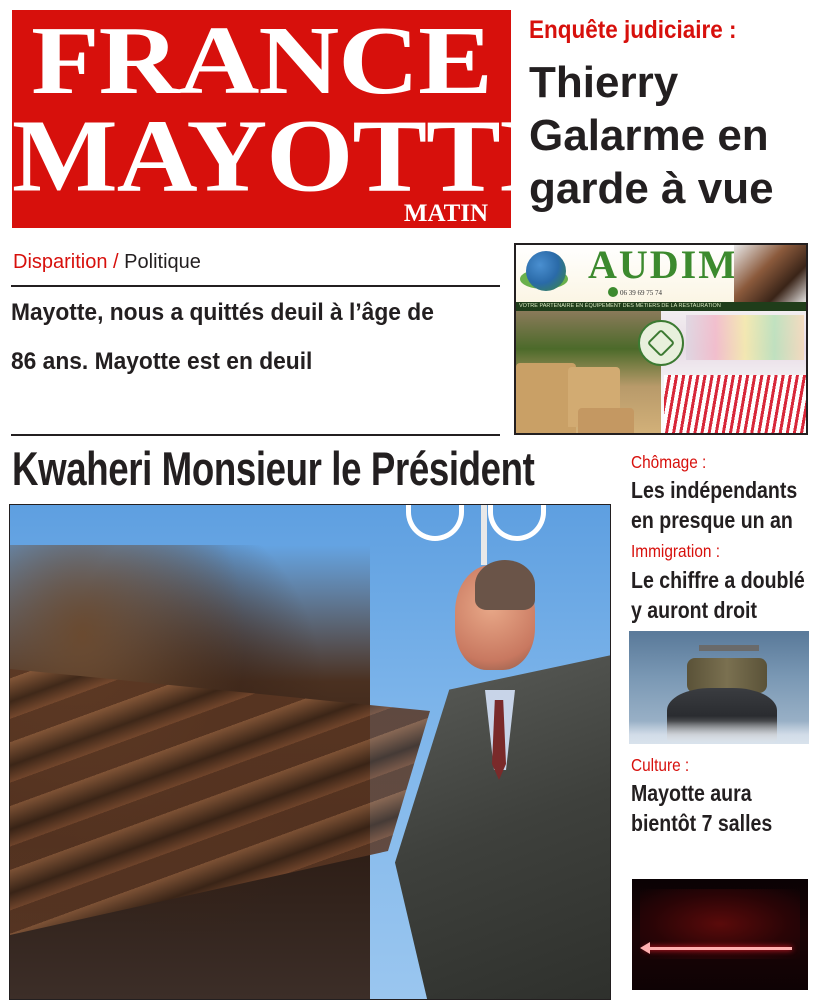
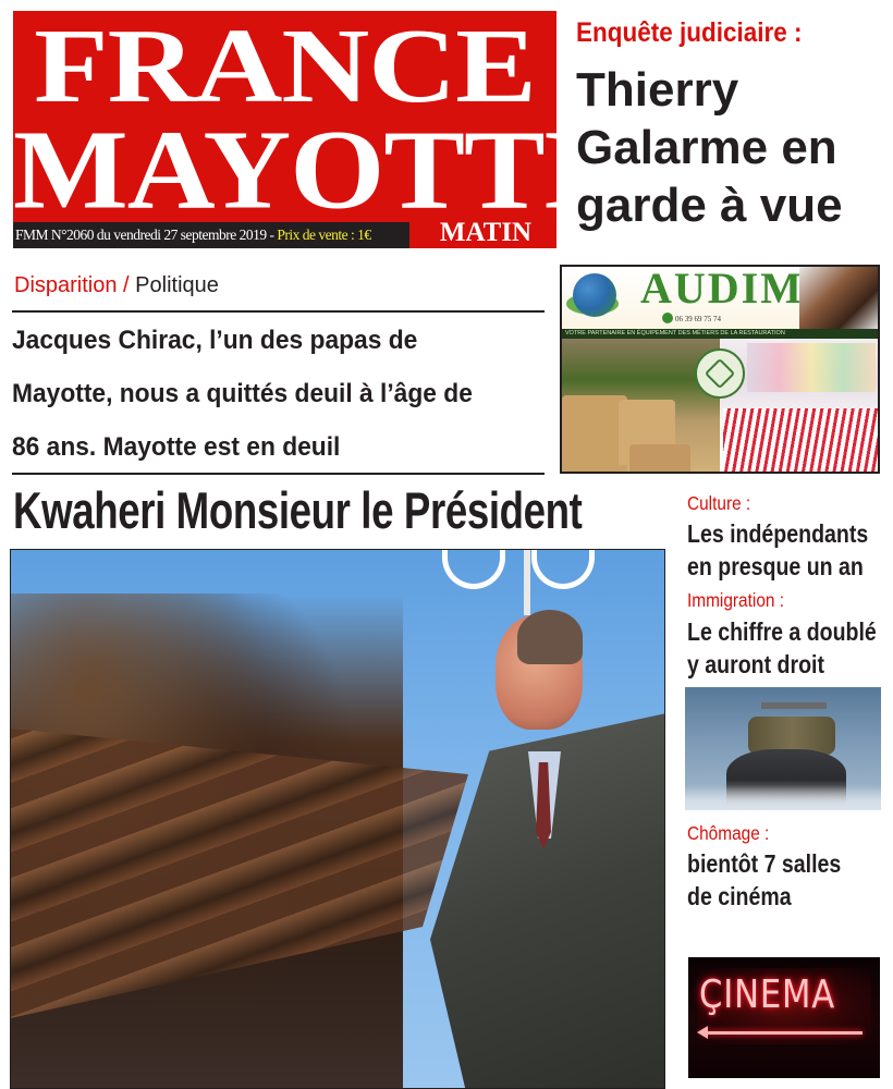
  FRANCE
  MAYOTT
+ FMM N°2060 du vendredi 27 septembre 2019 - Prix de vente : 1€
  MATIN
  Enquête judiciaire :
  Thierry Galarme en garde à vue
  Disparition / Politique
+ Jacques Chirac, l’un des papas de
  Mayotte, nous a quittés deuil à l’âge de
  86 ans. Mayotte est en deuil
  AUDIM
  06 39 69 75 74
  Kwaheri Monsieur le Président
- Chômage :
+ Culture :
  Les indépendants
  en presque un an
  Immigration :
  Le chiffre a doublé
  y auront droit
- Culture :
+ Chômage :
- Mayotte aura
  bientôt 7 salles
+ de cinéma
+ ÇINEMA
